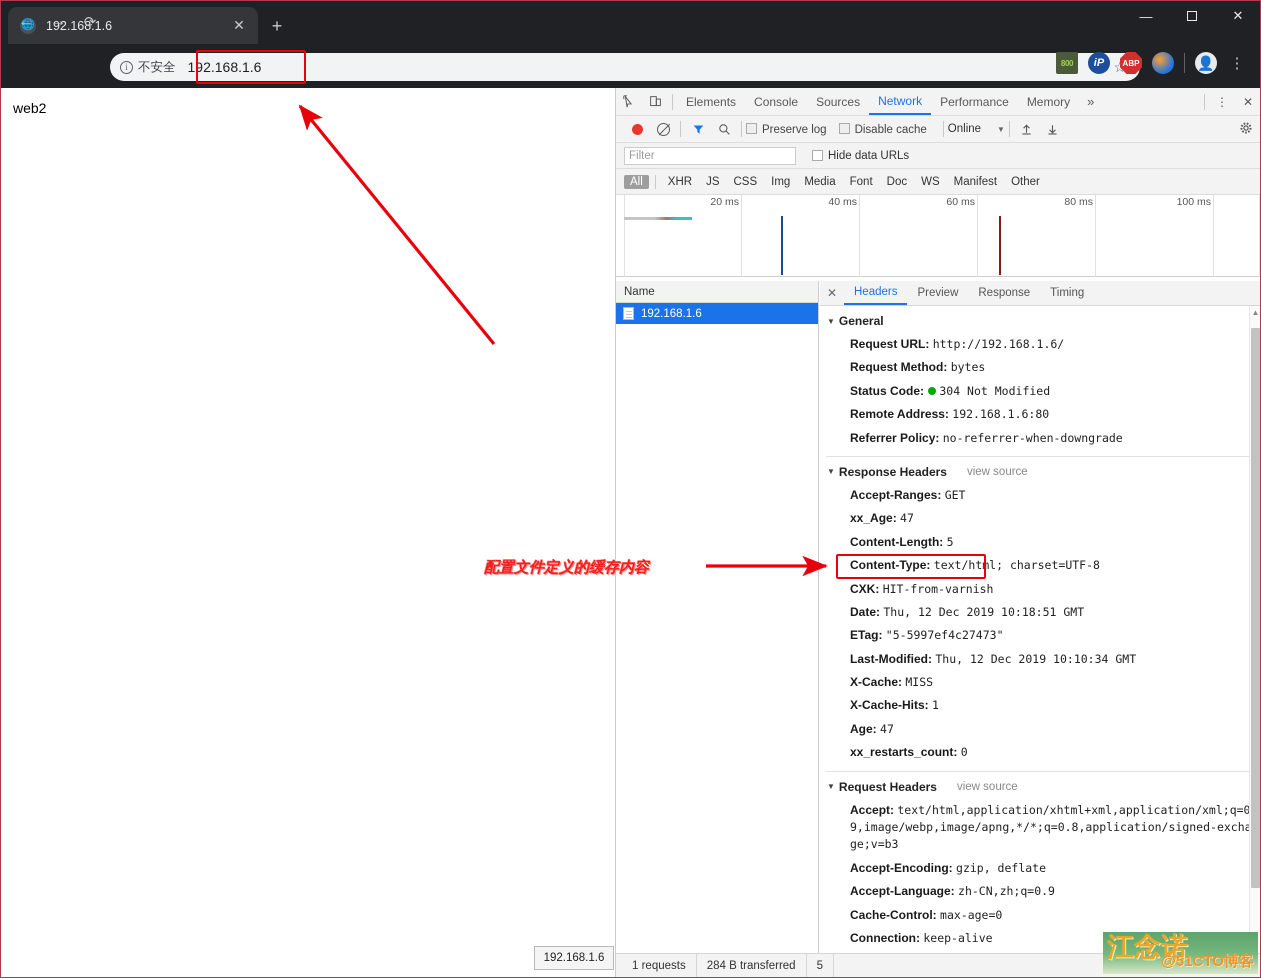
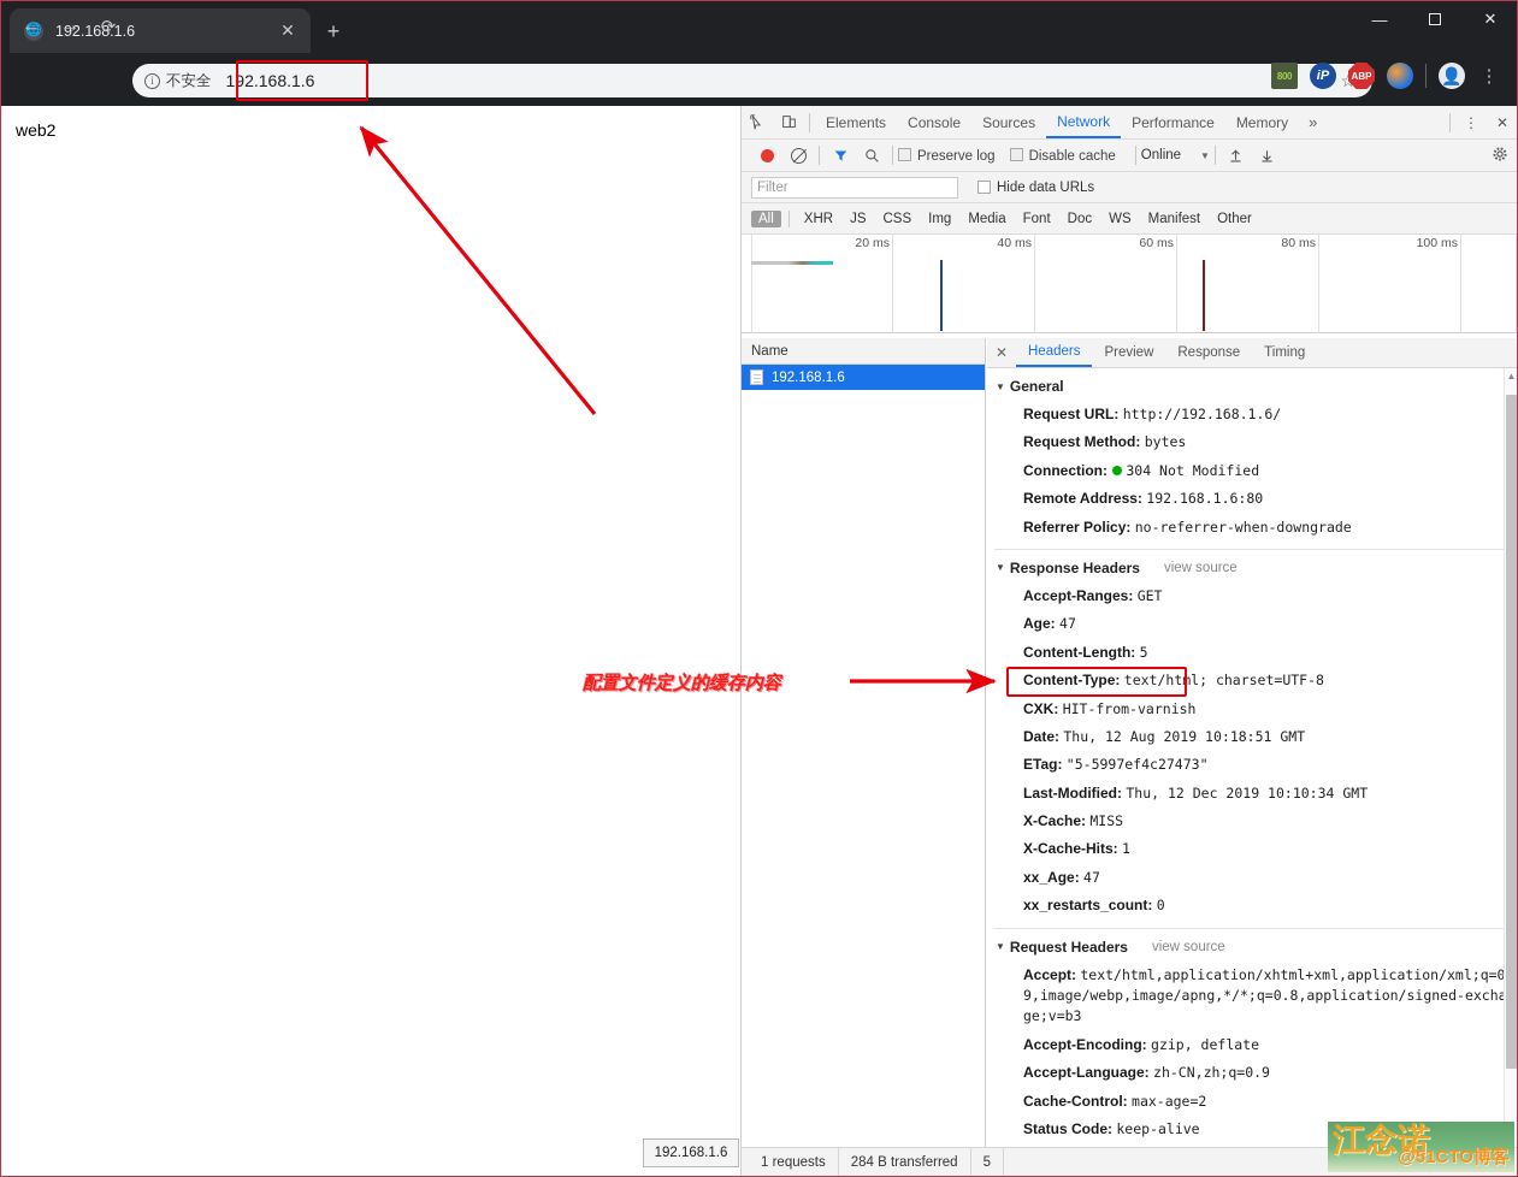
  🌐
  192.168.1.6
  ✕
  +
  —
  ✕
  ←
  →
  ⟳
  i
  不安全
  192.168.1.6
  ☆
  800
  iP
  ABP
  👤
  ⋮
  web2
  Elements
  Console
  Sources
  Network
  Performance
  Memory
  »
  ⋮
  ✕
  Preserve log
  Disable cache
  Online
  ▼
  Filter
  Hide data URLs
  All
  XHR
  JS
  CSS
  Img
  Media
  Font
  Doc
  WS
  Manifest
  Other
  20 ms
  40 ms
  60 ms
  80 ms
  100 ms
  Name
  192.168.1.6
  ✕
  Headers
  Preview
  Response
  Timing
  ▼
  General
  Request URL: http://192.168.1.6/
  Request Method: bytes
- Status Code: 304 Not Modified
+ Connection: 304 Not Modified
  Remote Address: 192.168.1.6:80
  Referrer Policy: no-referrer-when-downgrade
  ▼
  Response Headers
  view source
  Accept-Ranges: GET
- xx_Age: 47
+ Age: 47
  Content-Length: 5
  Content-Type: text/html; charset=UTF-8
  CXK: HIT-from-varnish
- Date: Thu, 12 Dec 2019 10:18:51 GMT
+ Date: Thu, 12 Aug 2019 10:18:51 GMT
  ETag: "5-5997ef4c27473"
  Last-Modified: Thu, 12 Dec 2019 10:10:34 GMT
  X-Cache: MISS
  X-Cache-Hits: 1
- Age: 47
+ xx_Age: 47
  xx_restarts_count: 0
  ▼
  Request Headers
  view source
  Accept: text/html,application/xhtml+xml,application/xml;q=09,image/webp,image/apng,*/*;q=0.8,application/signed-exchge;v=b3
  Accept-Encoding: gzip, deflate
  Accept-Language: zh-CN,zh;q=0.9
- Cache-Control: max-age=0
+ Cache-Control: max-age=2
- Connection: keep-alive
+ Status Code: keep-alive
  ▲
  1 requests
  284 B transferred
  5
  192.168.1.6
  配置文件定义的缓存内容
  江念诺
  @51CTO博客
